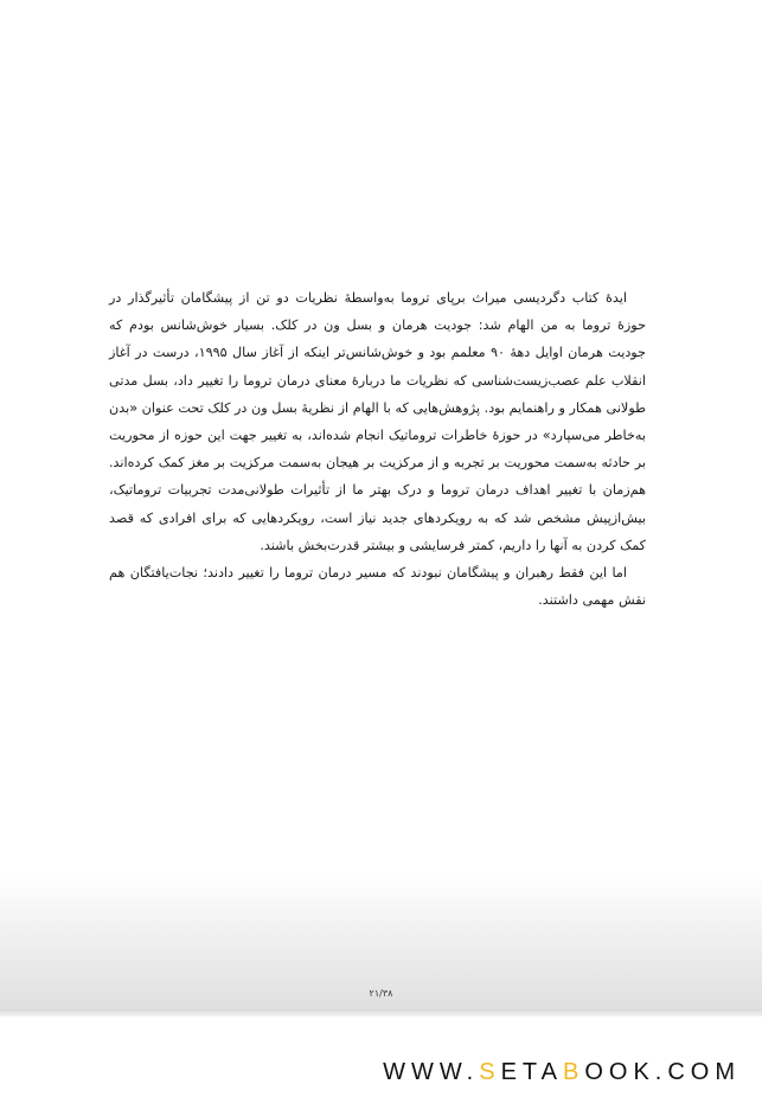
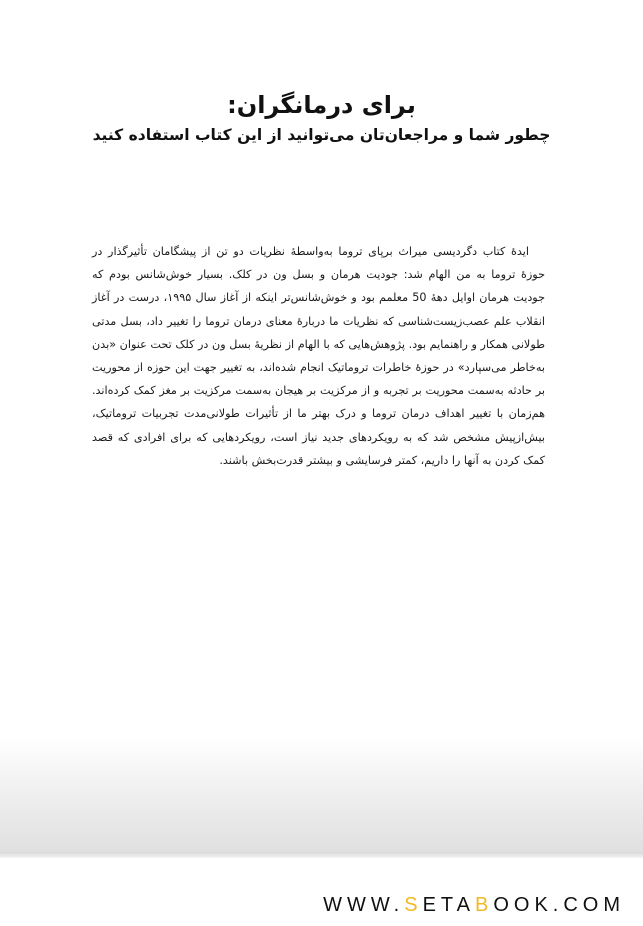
+ برای درمانگران:
+ چطور شما و مراجعان‌تان می‌توانید از این کتاب استفاده کنید
- ایدۀ کتاب دگردیسی میراث برپای تروما به‌واسطۀ نظریات دو تن از پیشگامان تأثیرگذار در حوزۀ تروما به من الهام شد: جودیت هرمان و بسل ون در کلک. بسیار خوش‌شانس بودم که جودیت هرمان اوایل دهۀ ۹۰ معلمم بود و خوش‌شانس‌تر اینکه از آغاز سال ۱۹۹۵، درست در آغاز انقلاب علم عصب‌زیست‌شناسی که نظریات ما دربارۀ معنای درمان تروما را تغییر داد، بسل مدتی طولانی همکار و راهنمایم بود. پژوهش‌هایی که با الهام از نظریۀ بسل ون در کلک تحت عنوان «بدن به‌خاطر می‌سپارد» در حوزۀ خاطرات تروماتیک انجام شده‌اند، به تغییر جهت این حوزه از محوریت بر حادثه به‌سمت محوریت بر تجربه و از مرکزیت بر هیجان به‌سمت مرکزیت بر مغز کمک کرده‌اند. هم‌زمان با تغییر اهداف درمان تروما و درک بهتر ما از تأثیرات طولانی‌مدت تجربیات تروماتیک، بیش‌ازپیش مشخص شد که به رویکردهای جدید نیاز است، رویکردهایی که برای افرادی که قصد کمک کردن به آنها را داریم، کمتر فرسایشی و بیشتر قدرت‌بخش باشند.
+ ایدۀ کتاب دگردیسی میراث برپای تروما به‌واسطۀ نظریات دو تن از پیشگامان تأثیرگذار در حوزۀ تروما به من الهام شد: جودیت هرمان و بسل ون در کلک. بسیار خوش‌شانس بودم که جودیت هرمان اوایل دهۀ 50 معلمم بود و خوش‌شانس‌تر اینکه از آغاز سال ۱۹۹۵، درست در آغاز انقلاب علم عصب‌زیست‌شناسی که نظریات ما دربارۀ معنای درمان تروما را تغییر داد، بسل مدتی طولانی همکار و راهنمایم بود. پژوهش‌هایی که با الهام از نظریۀ بسل ون در کلک تحت عنوان «بدن به‌خاطر می‌سپارد» در حوزۀ خاطرات تروماتیک انجام شده‌اند، به تغییر جهت این حوزه از محوریت بر حادثه به‌سمت محوریت بر تجربه و از مرکزیت بر هیجان به‌سمت مرکزیت بر مغز کمک کرده‌اند. هم‌زمان با تغییر اهداف درمان تروما و درک بهتر ما از تأثیرات طولانی‌مدت تجربیات تروماتیک، بیش‌ازپیش مشخص شد که به رویکردهای جدید نیاز است، رویکردهایی که برای افرادی که قصد کمک کردن به آنها را داریم، کمتر فرسایشی و بیشتر قدرت‌بخش باشند.
- اما این فقط رهبران و پیشگامان نبودند که مسیر درمان تروما را تغییر دادند؛ نجات‌یافتگان هم نقش مهمی داشتند.
- ۲۱/۳۸
  WWW.SETABOOK.COM
